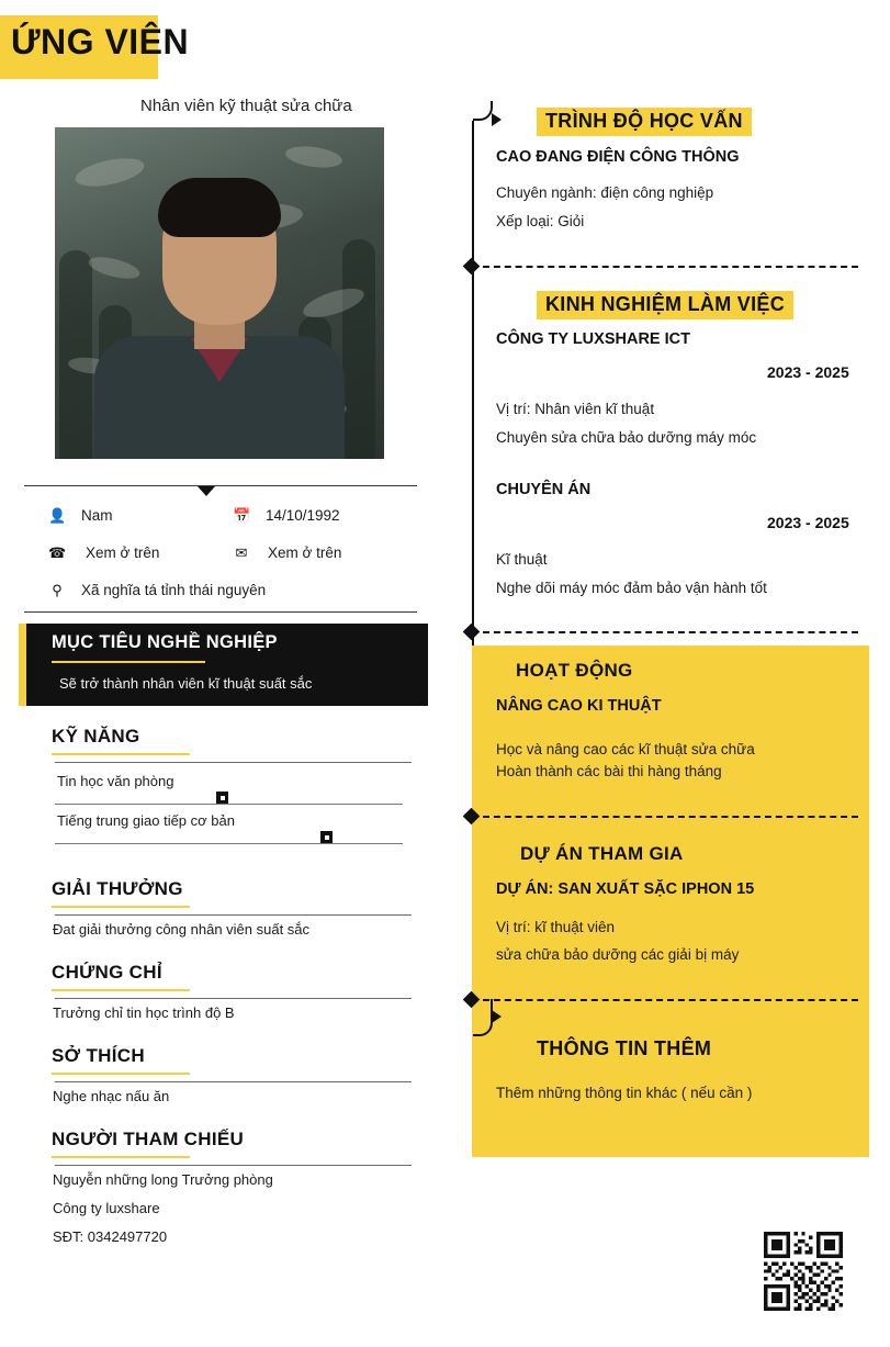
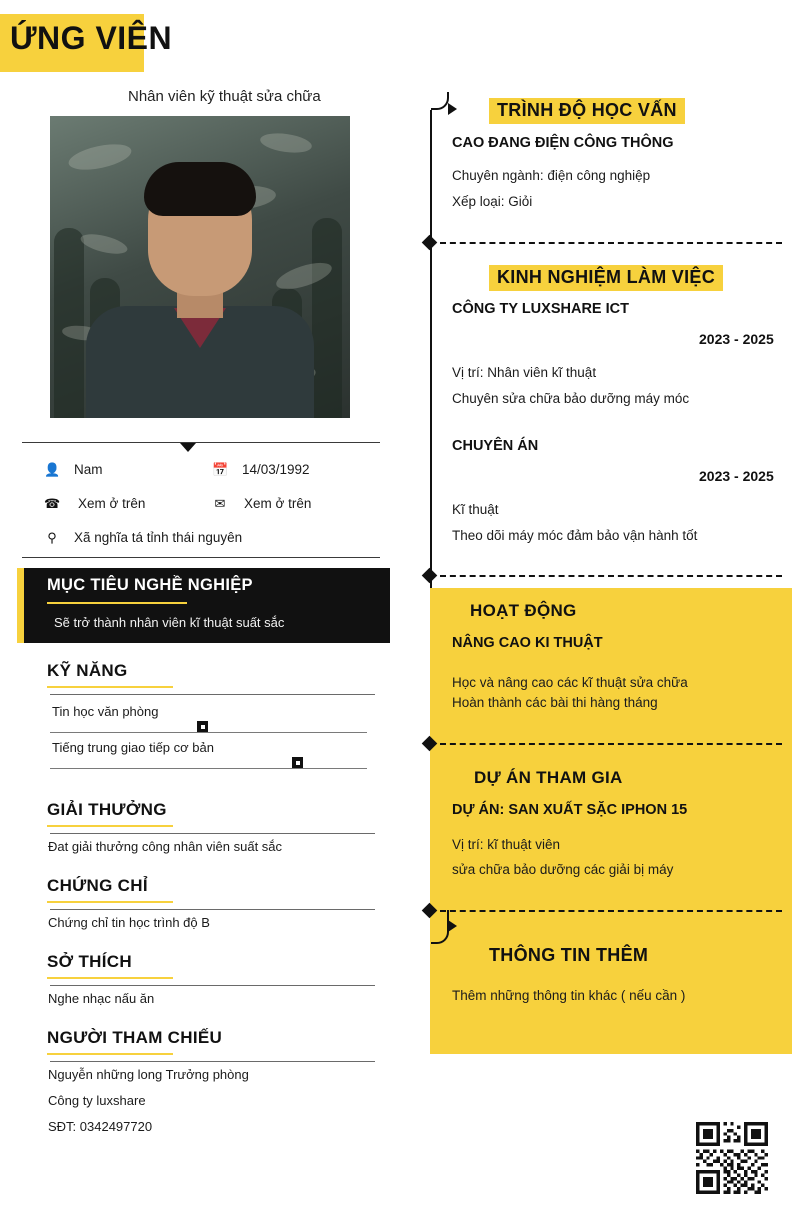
  ỨNG VIÊN
  Nhân viên kỹ thuật sửa chữa
  👤
  Nam
  📅
- 14/10/1992
+ 14/03/1992
  ☎
  Xem ở trên
  ✉
  Xem ở trên
  ⚲
  Xã nghĩa tá tỉnh thái nguyên
  MỤC TIÊU NGHỀ NGHIỆP
  Sẽ trở thành nhân viên kĩ thuật suất sắc
  KỸ NĂNG
  Tin học văn phòng
  Tiếng trung giao tiếp cơ bản
  GIẢI THƯỞNG
  Đat giải thưởng công nhân viên suất sắc
  CHỨNG CHỈ
- Trưởng chỉ tin học trình độ B
+ Chứng chỉ tin học trình độ B
  SỞ THÍCH
  Nghe nhạc nấu ăn
  NGƯỜI THAM CHIẾU
  Nguyễn những long Trưởng phòng
  Công ty luxshare
  SĐT: 0342497720
  TRÌNH ĐỘ HỌC VẤN
  CAO ĐANG ĐIỆN CÔNG THÔNG
  Chuyên ngành: điện công nghiệp
  Xếp loại: Giỏi
  KINH NGHIỆM LÀM VIỆC
  CÔNG TY LUXSHARE ICT
  2023 - 2025
  Vị trí: Nhân viên kĩ thuật
  Chuyên sửa chữa bảo dưỡng máy móc
  CHUYÊN ÁN
  2023 - 2025
  Kĩ thuật
- Nghe dõi máy móc đảm bảo vận hành tốt
+ Theo dõi máy móc đảm bảo vận hành tốt
  HOẠT ĐỘNG
  NÂNG CAO KI THUẬT
  Học và nâng cao các kĩ thuật sửa chữa
  Hoàn thành các bài thi hàng tháng
  DỰ ÁN THAM GIA
  DỰ ÁN: SAN XUẤT SẶC IPHON 15
  Vị trí: kĩ thuật viên
  sửa chữa bảo dưỡng các giải bị máy
  THÔNG TIN THÊM
  Thêm những thông tin khác ( nếu cần )
